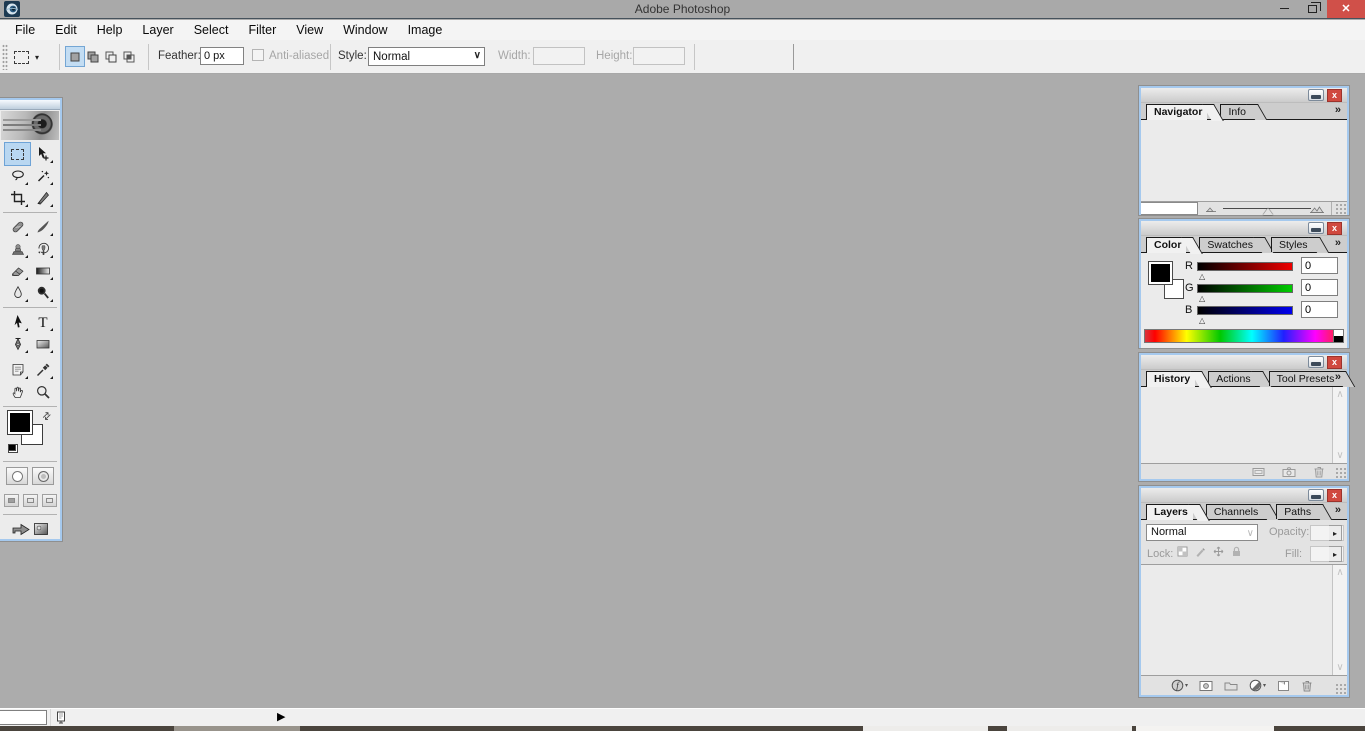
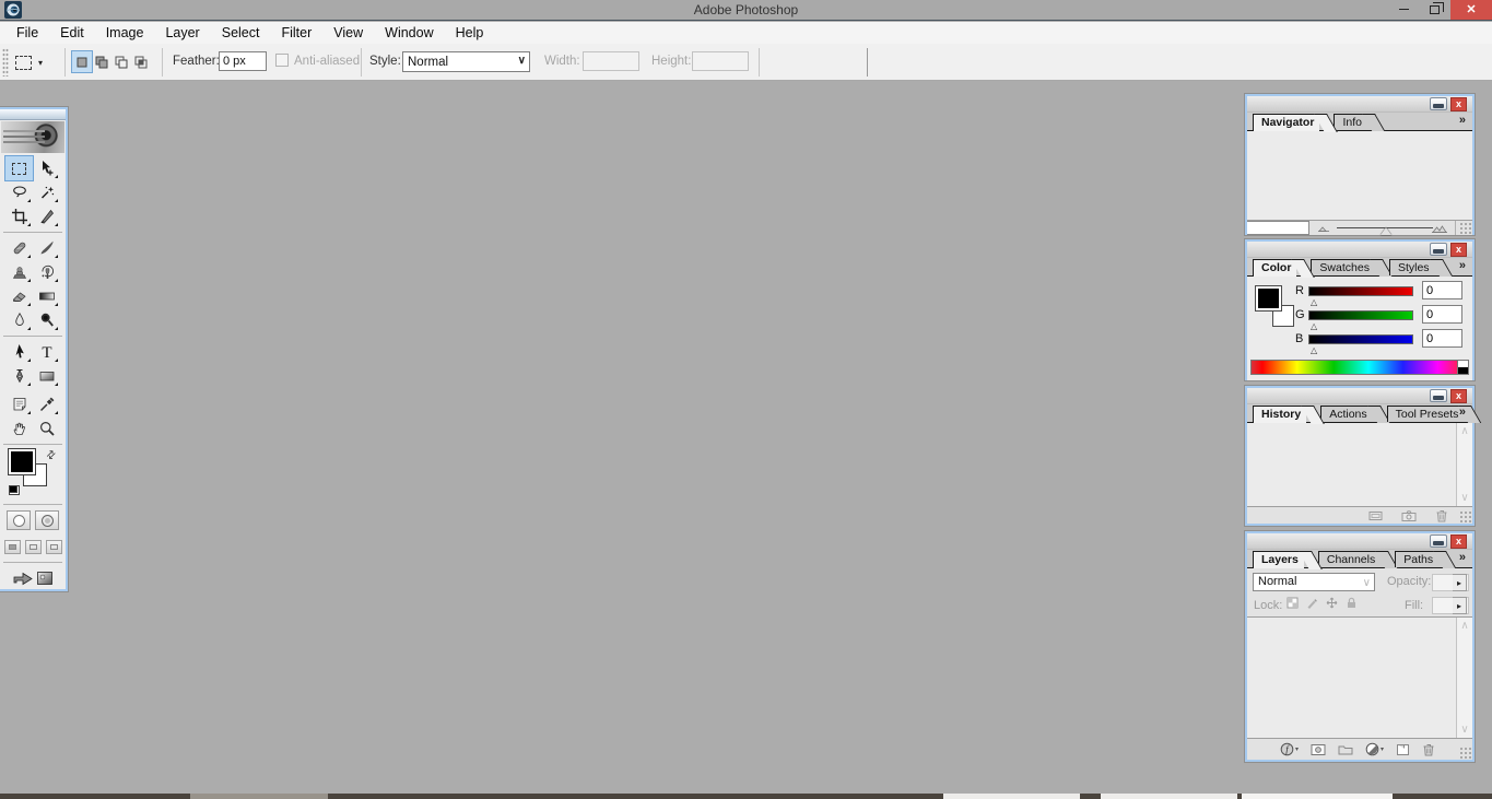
  Adobe Photoshop
  ✕
  File
  Edit
- Help
+ Image
  Layer
  Select
  Filter
  View
  Window
- Image
+ Help
  ▾
  Feather
  0 px
  Anti-aliased
  Style:
  Normal
  ∨
  Width:
  Height:
  T
  x
  Navigator
  Info
  »
  x
  Color
  Swatches
  Styles
  »
  R
  △
  0
  G
  △
  0
  B
  △
  0
  x
  History
  Actions
  Tool Presets
  »
  ∧
  ∨
  x
  Layers
  Channels
  Paths
  »
  Normal
  ∨
  Opacity:
  ▸
  Lock:
  Fill:
  ▸
  ∧
  ∨
  f
- ▶
